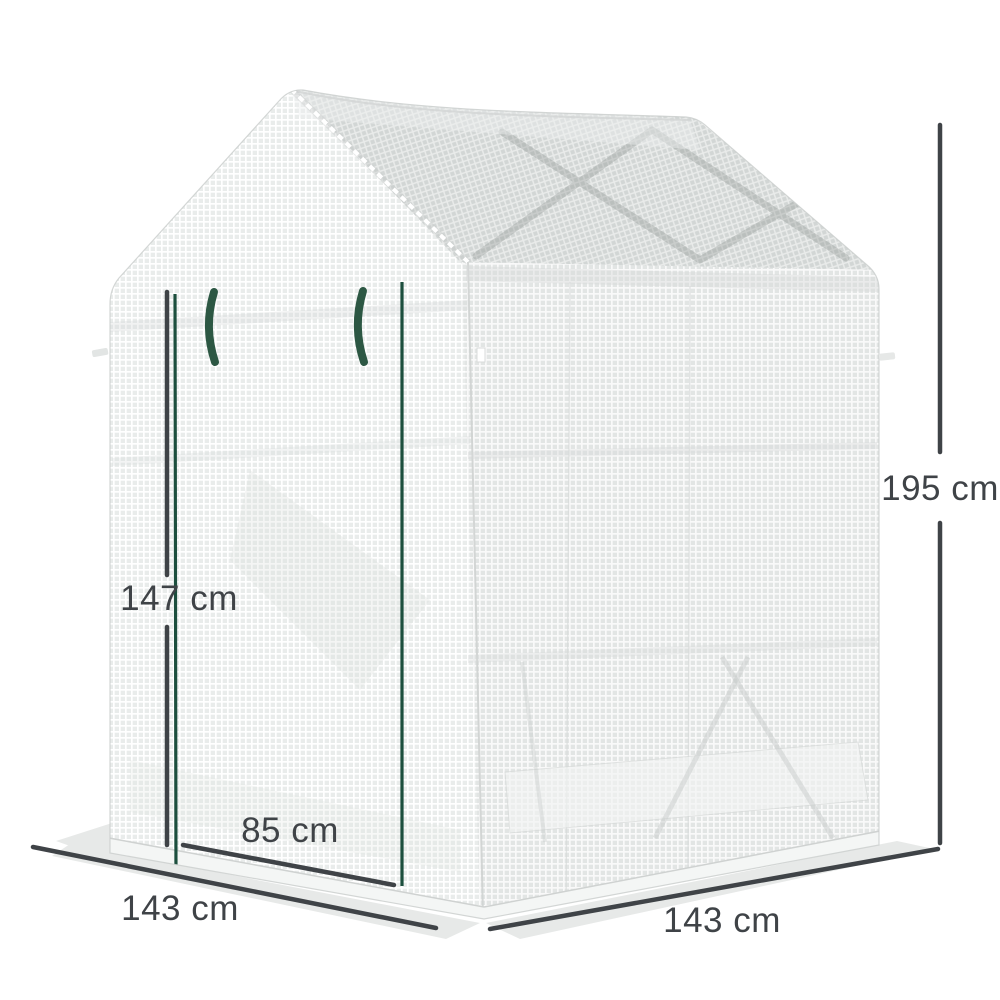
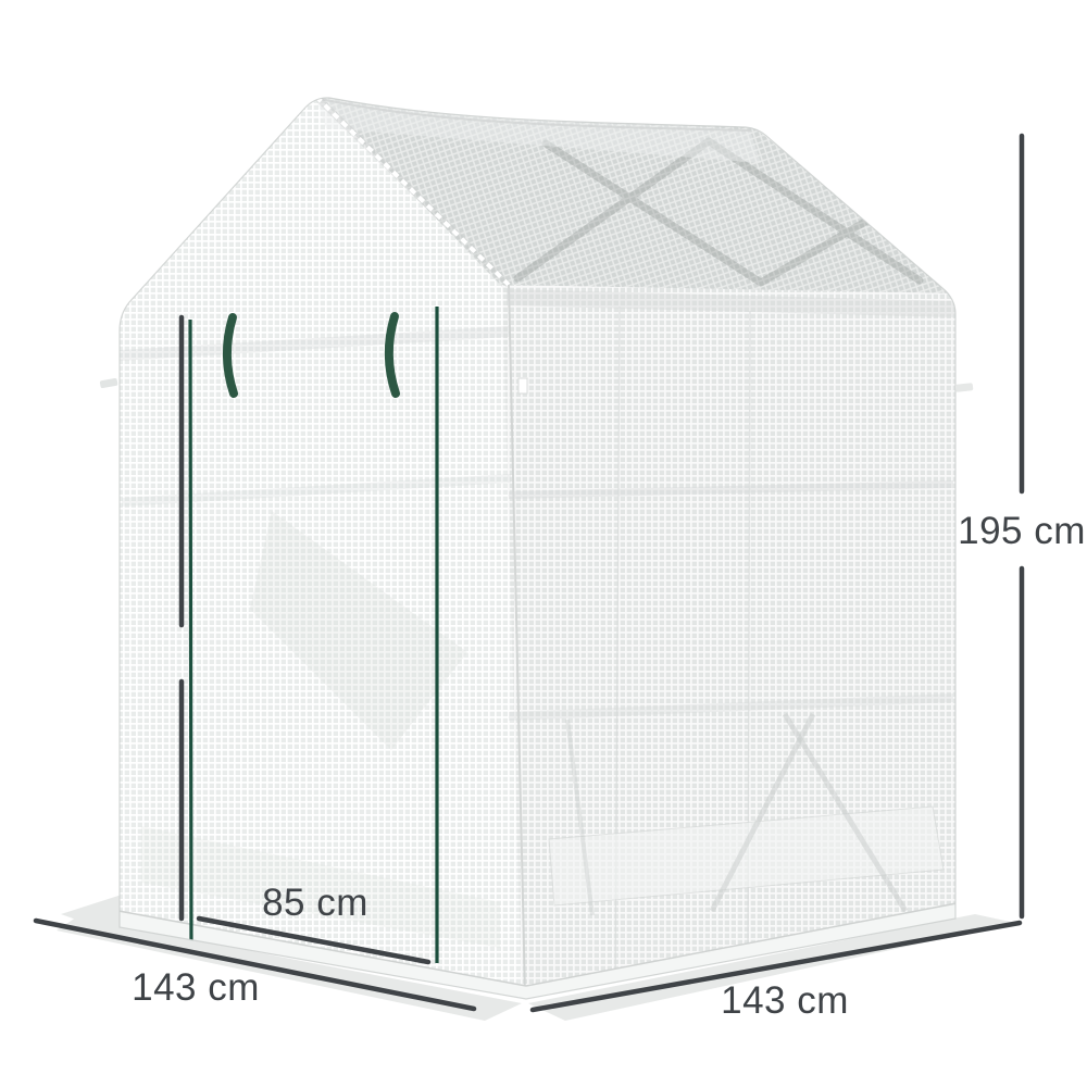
  195 cm
- 147 cm
  85 cm
  143 cm
  143 cm
